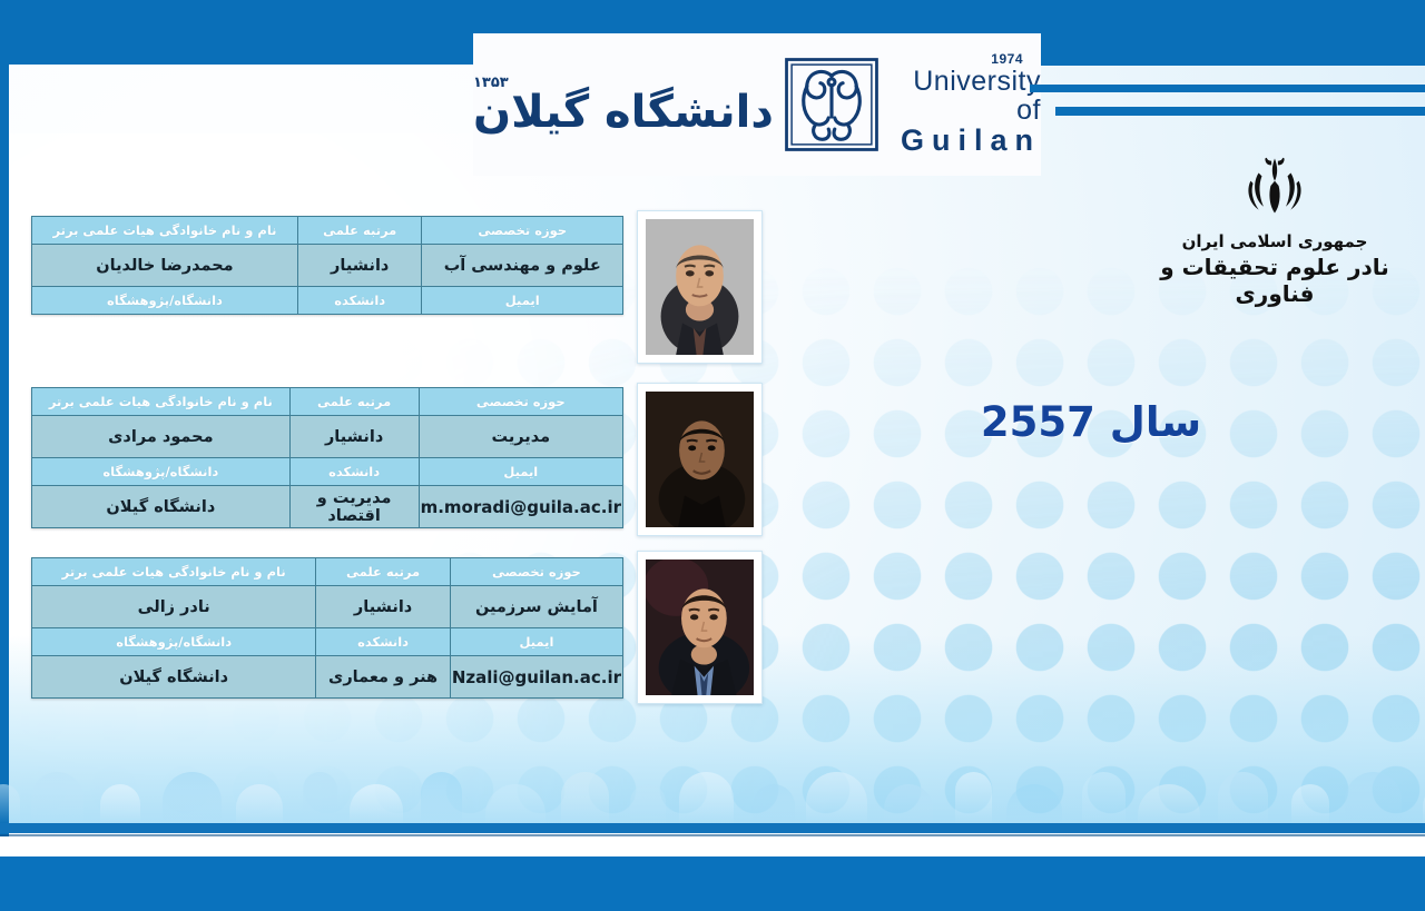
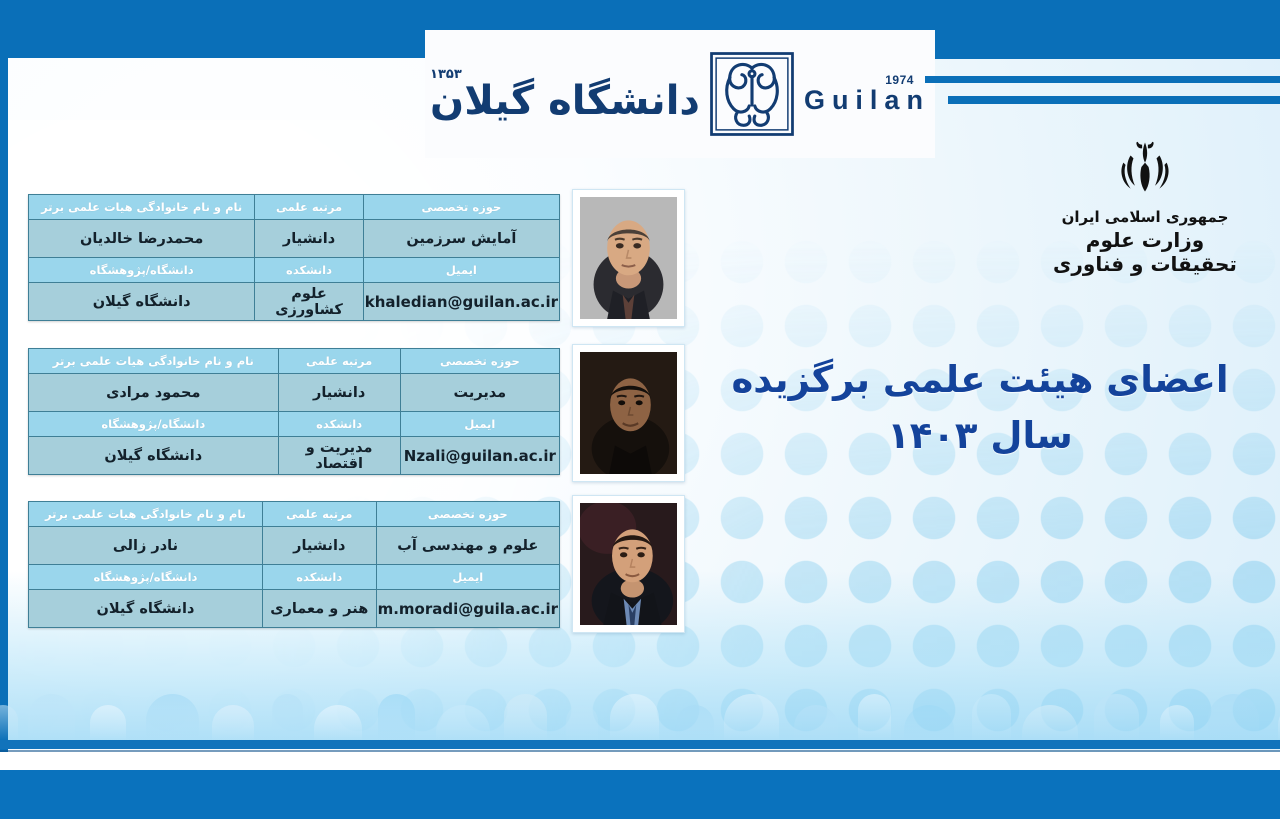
  1974
- University of
  Guilan
  ۱۳۵۳
  دانشگاه گیلان
  جمهوری اسلامی ایران
- نادر علوم تحقیقات و فناوری
+ وزارت علوم تحقیقات و فناوری
+ اعضای هیئت علمی برگزیده
- سال 2557
+ سال ۱۴۰۳
  حوزه تخصصی	مرتبه علمی	نام و نام خانوادگی هیات علمی برتر
- علوم و مهندسی آب	دانشیار	محمدرضا خالدیان
+ آمایش سرزمین	دانشیار	محمدرضا خالدیان
  ایمیل	دانشکده	دانشگاه/پژوهشگاه
+ khaledian@guilan.ac.ir	علوم کشاورزی	دانشگاه گیلان
  حوزه تخصصی	مرتبه علمی	نام و نام خانوادگی هیات علمی برتر
  مدیریت	دانشیار	محمود مرادی
  ایمیل	دانشکده	دانشگاه/پژوهشگاه
- m.moradi@guila.ac.ir	مدیریت و اقتصاد	دانشگاه گیلان
+ Nzali@guilan.ac.ir	مدیریت و اقتصاد	دانشگاه گیلان
  حوزه تخصصی	مرتبه علمی	نام و نام خانوادگی هیات علمی برتر
- آمایش سرزمین	دانشیار	نادر زالی
+ علوم و مهندسی آب	دانشیار	نادر زالی
  ایمیل	دانشکده	دانشگاه/پژوهشگاه
- Nzali@guilan.ac.ir	هنر و معماری	دانشگاه گیلان
+ m.moradi@guila.ac.ir	هنر و معماری	دانشگاه گیلان
